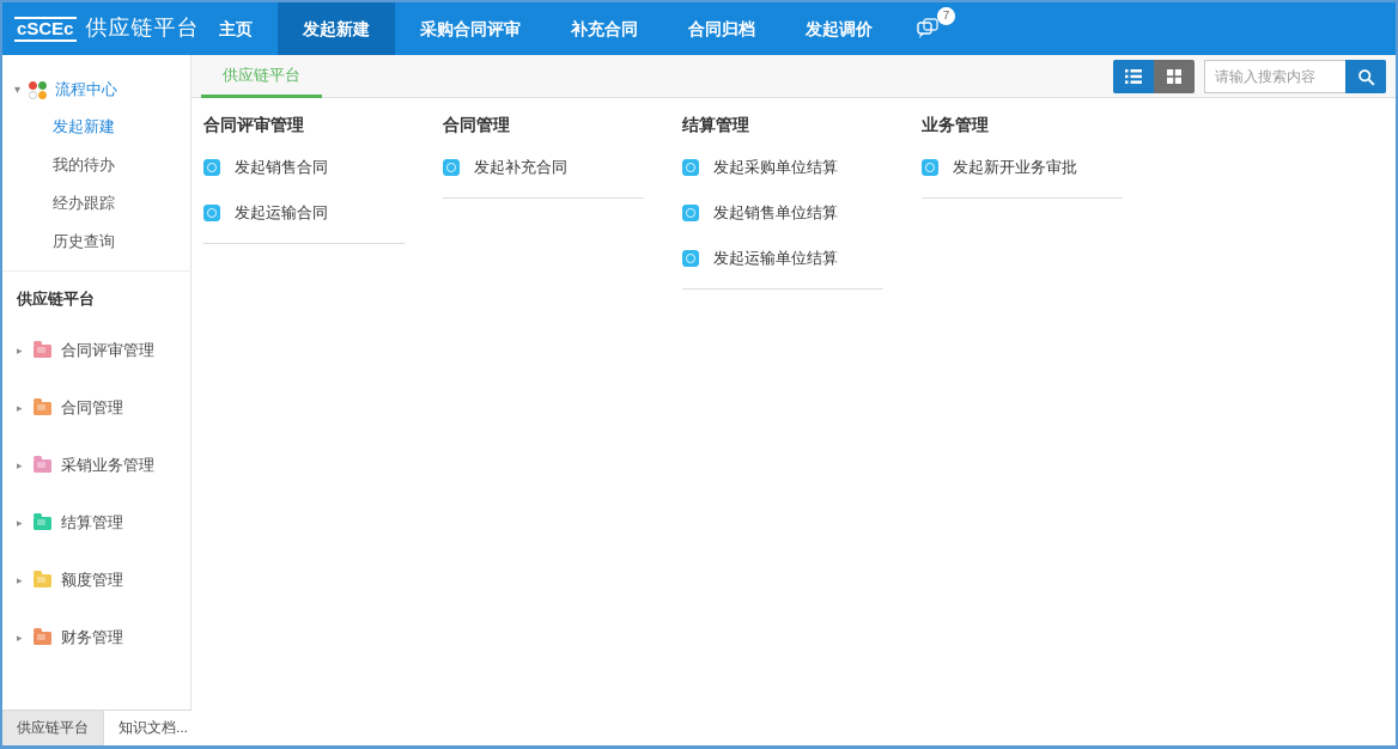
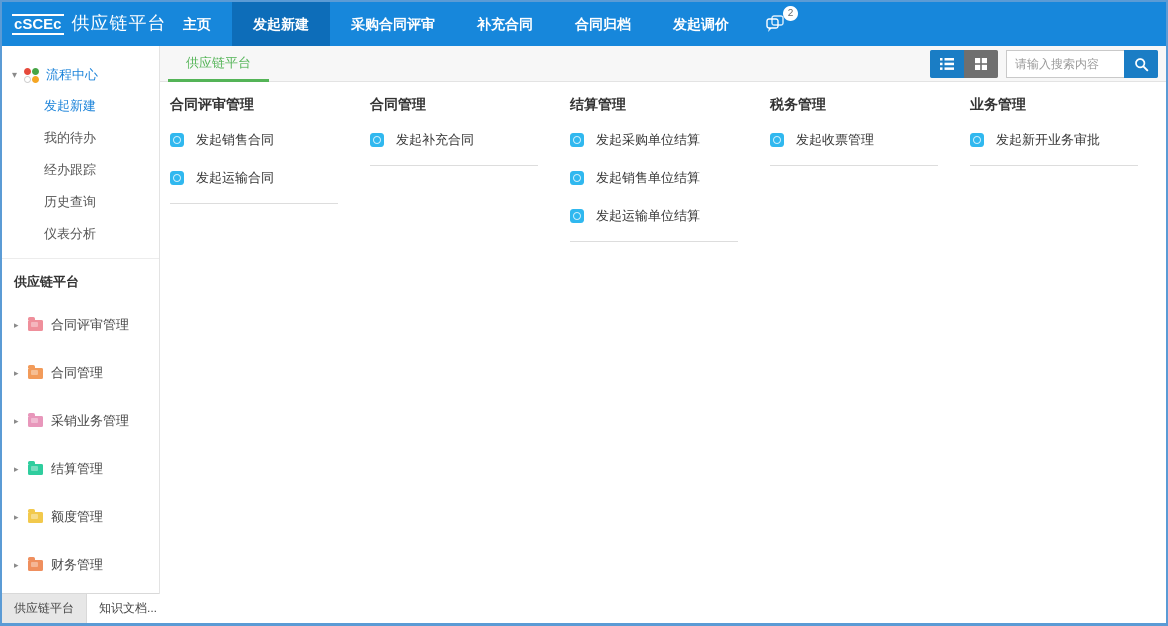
  cSCEc
  供应链平台
  主页
  发起新建
  采购合同评审
  补充合同
  合同归档
  发起调价
- 7
+ 2
  ▾
  流程中心
  发起新建
  我的待办
  经办跟踪
  历史查询
+ 仪表分析
  供应链平台
  ▸
  合同评审管理
  ▸
  合同管理
  ▸
  采销业务管理
  ▸
  结算管理
  ▸
  额度管理
  ▸
  财务管理
  供应链平台
  知识文档...
  供应链平台
  请输入搜索内容
  合同评审管理
  发起销售合同
  发起运输合同
  合同管理
  发起补充合同
  结算管理
  发起采购单位结算
  发起销售单位结算
  发起运输单位结算
+ 税务管理
+ 发起收票管理
  业务管理
  发起新开业务审批
